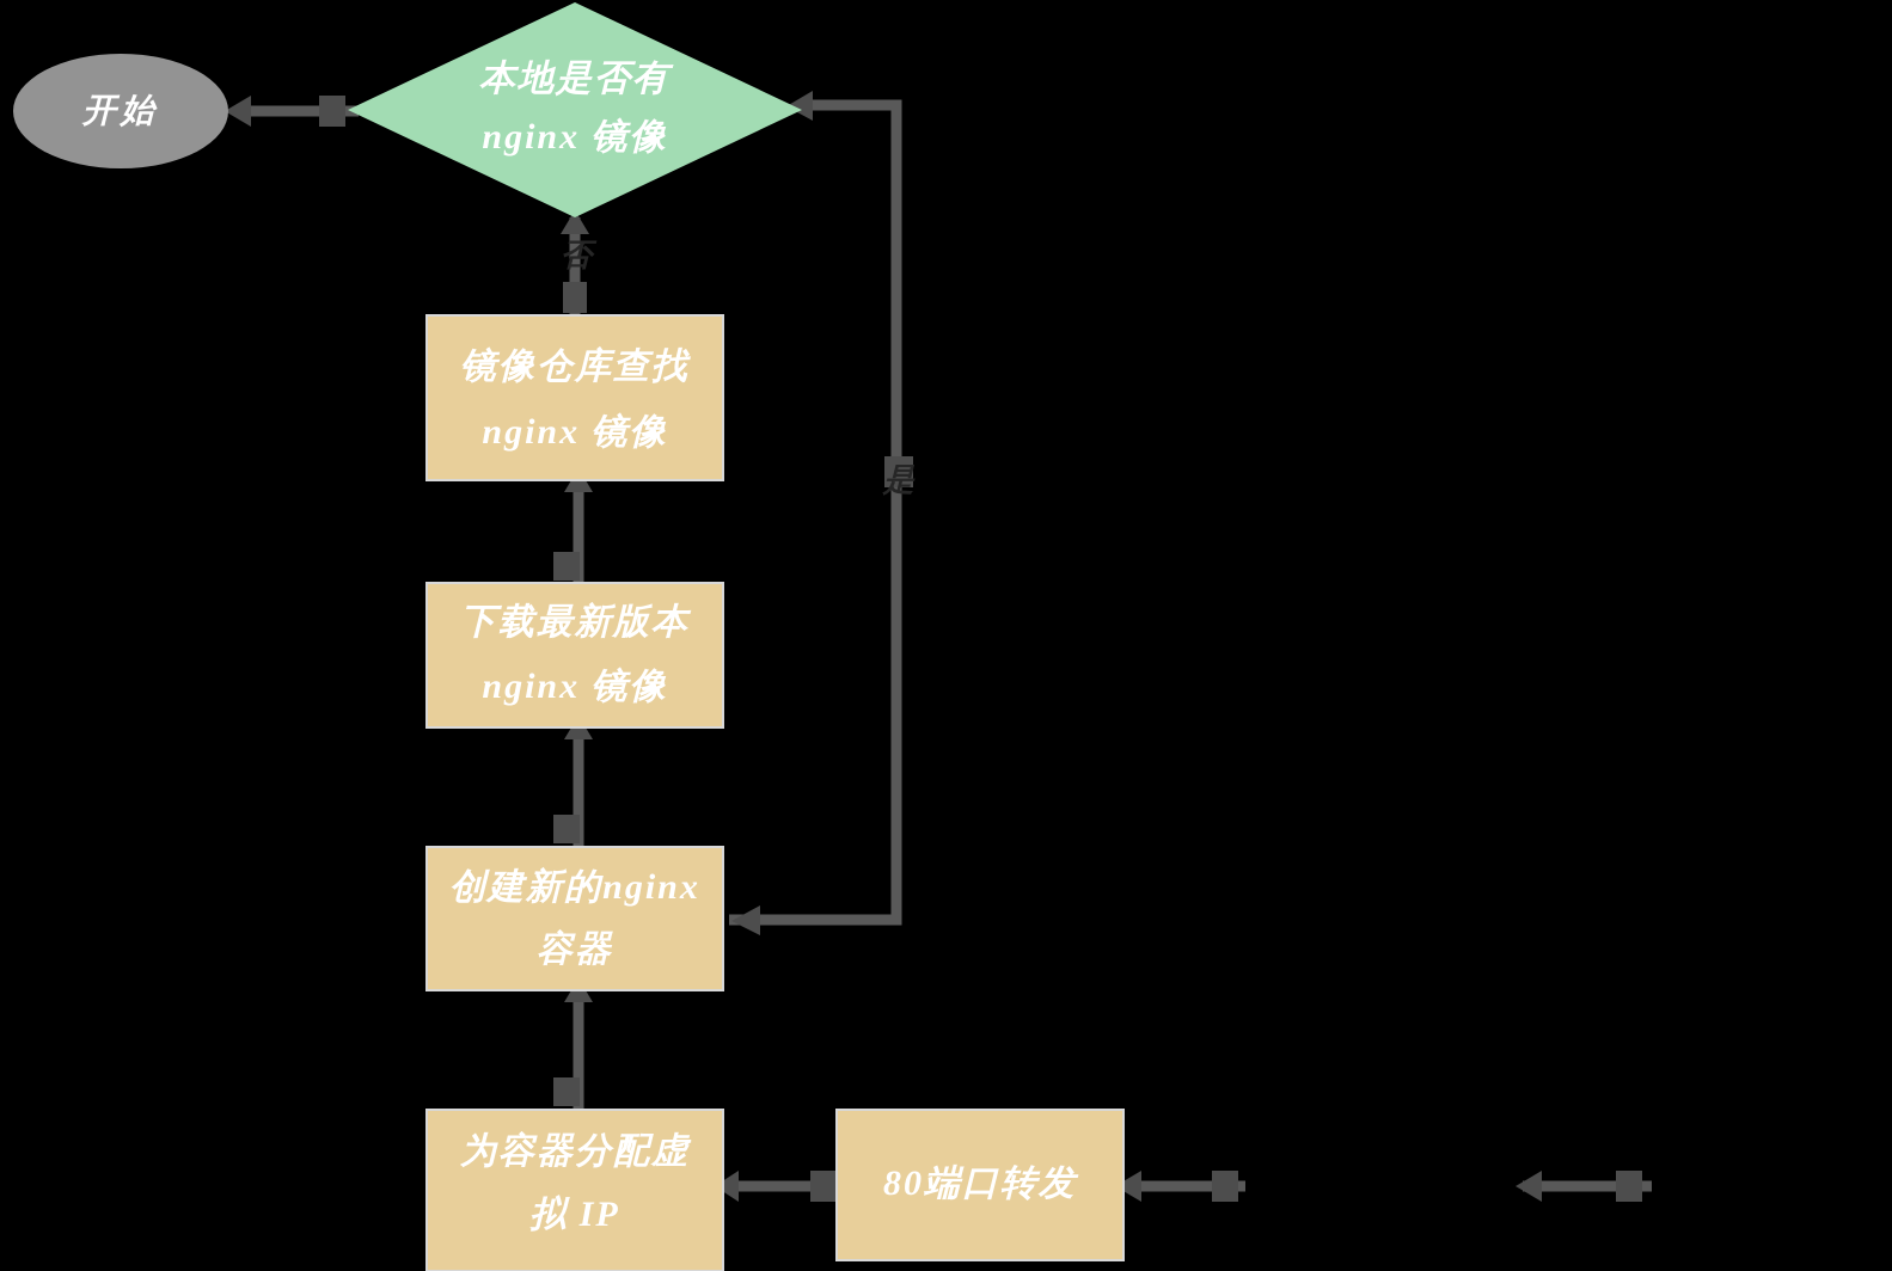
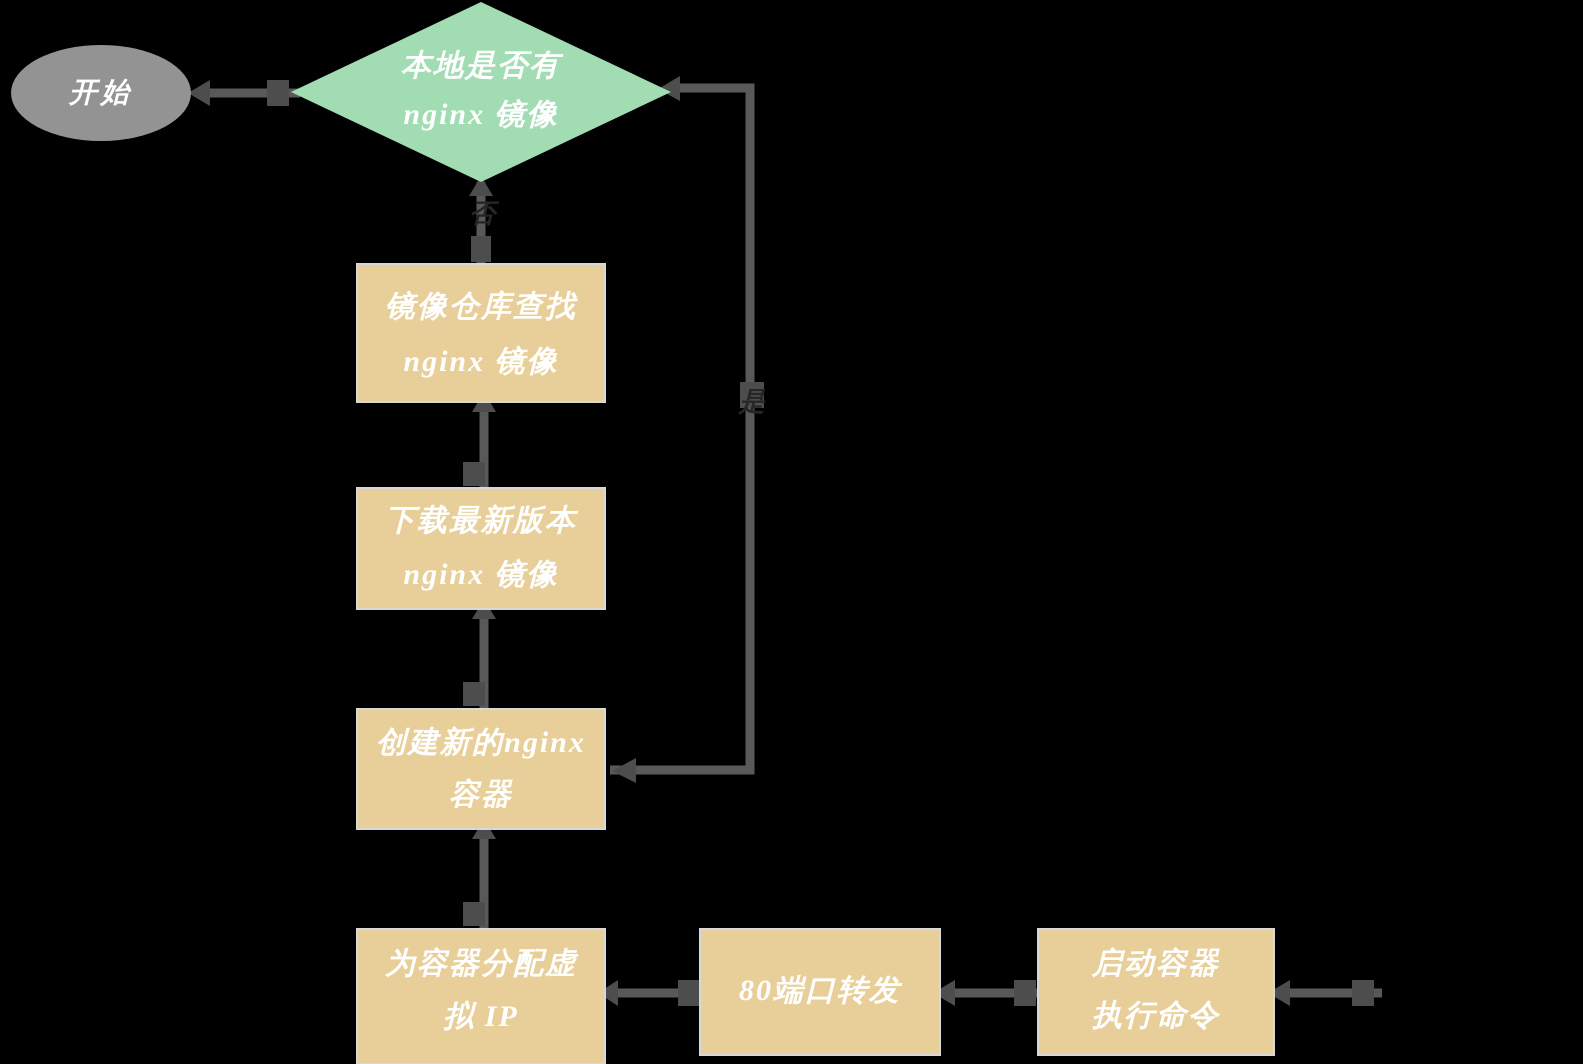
  开始
  本地是否有
  nginx 镜像
  镜像仓库查找
  nginx 镜像
  下载最新版本
  nginx 镜像
  创建新的nginx
  容器
  为容器分配虚
  拟 IP
  80端口转发
+ 启动容器
+ 执行命令
  否
  是
